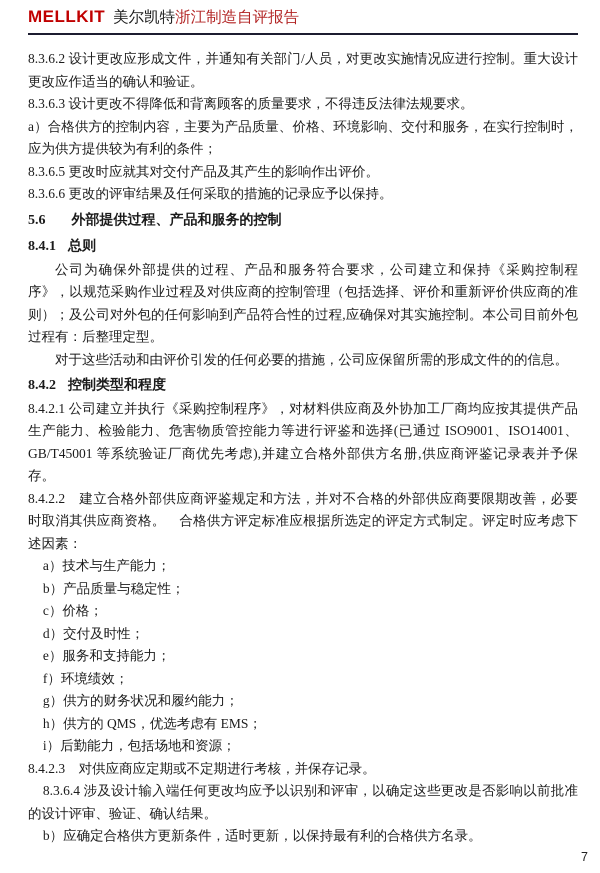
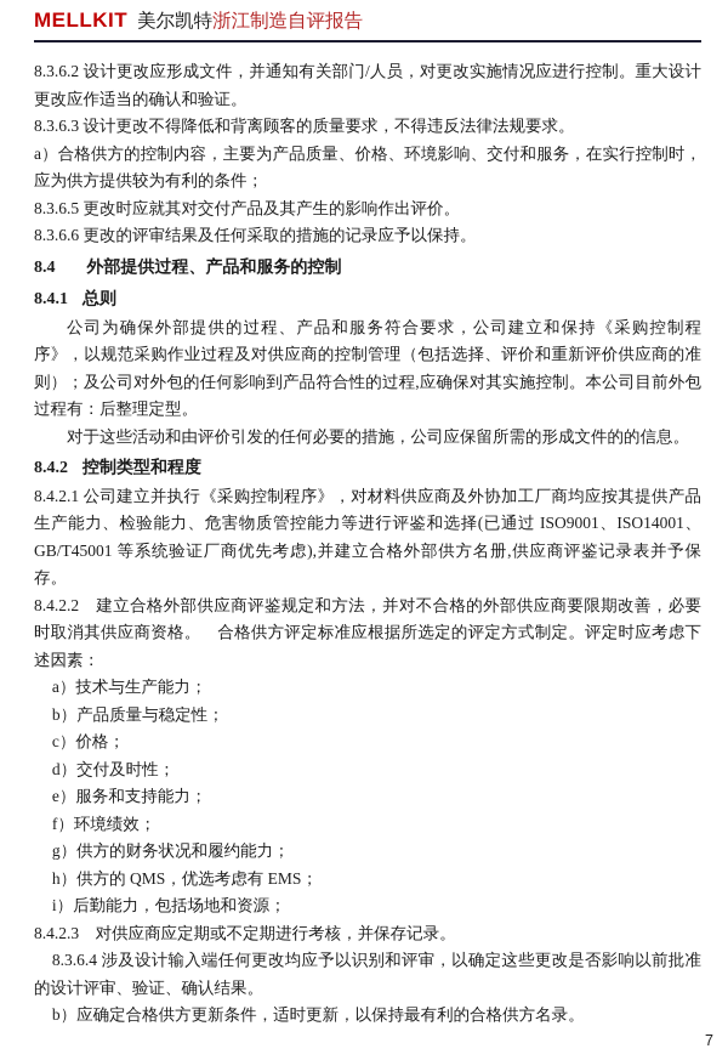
  MELLKIT 美尔凯特浙江制造自评报告
  8.3.6.2 设计更改应形成文件，并通知有关部门/人员，对更改实施情况应进行控制。重大设计更改应作适当的确认和验证。
  8.3.6.3 设计更改不得降低和背离顾客的质量要求，不得违反法律法规要求。
  a）合格供方的控制内容，主要为产品质量、价格、环境影响、交付和服务，在实行控制时，应为供方提供较为有利的条件；
  8.3.6.5 更改时应就其对交付产品及其产生的影响作出评价。
  8.3.6.6 更改的评审结果及任何采取的措施的记录应予以保持。
- 5.6 外部提供过程、产品和服务的控制
+ 8.4 外部提供过程、产品和服务的控制
  8.4.1 总则
  公司为确保外部提供的过程、产品和服务符合要求，公司建立和保持《采购控制程序》，以规范采购作业过程及对供应商的控制管理（包括选择、评价和重新评价供应商的准则）；及公司对外包的任何影响到产品符合性的过程,应确保对其实施控制。本公司目前外包过程有：后整理定型。
  对于这些活动和由评价引发的任何必要的措施，公司应保留所需的形成文件的的信息。
  8.4.2 控制类型和程度
  8.4.2.1 公司建立并执行《采购控制程序》，对材料供应商及外协加工厂商均应按其提供产品生产能力、检验能力、危害物质管控能力等进行评鉴和选择(已通过 ISO9001、ISO14001、GB/T45001 等系统验证厂商优先考虑),并建立合格外部供方名册,供应商评鉴记录表并予保存。
  8.4.2.2 建立合格外部供应商评鉴规定和方法，并对不合格的外部供应商要限期改善，必要时取消其供应商资格。 合格供方评定标准应根据所选定的评定方式制定。评定时应考虑下述因素：
  a）技术与生产能力；
  b）产品质量与稳定性；
  c）价格；
  d）交付及时性；
  e）服务和支持能力；
  f）环境绩效；
  g）供方的财务状况和履约能力；
  h）供方的 QMS，优选考虑有 EMS；
  i）后勤能力，包括场地和资源；
  8.4.2.3 对供应商应定期或不定期进行考核，并保存记录。
  8.3.6.4 涉及设计输入端任何更改均应予以识别和评审，以确定这些更改是否影响以前批准的设计评审、验证、确认结果。
  b）应确定合格供方更新条件，适时更新，以保持最有利的合格供方名录。
  7
